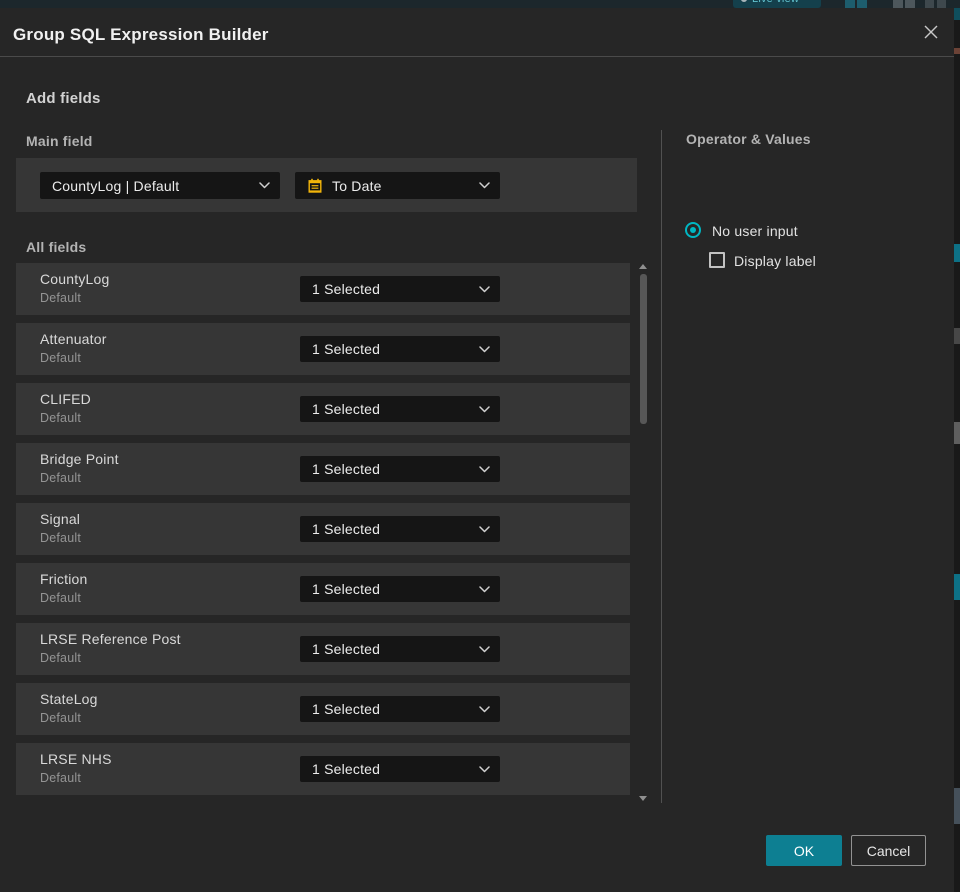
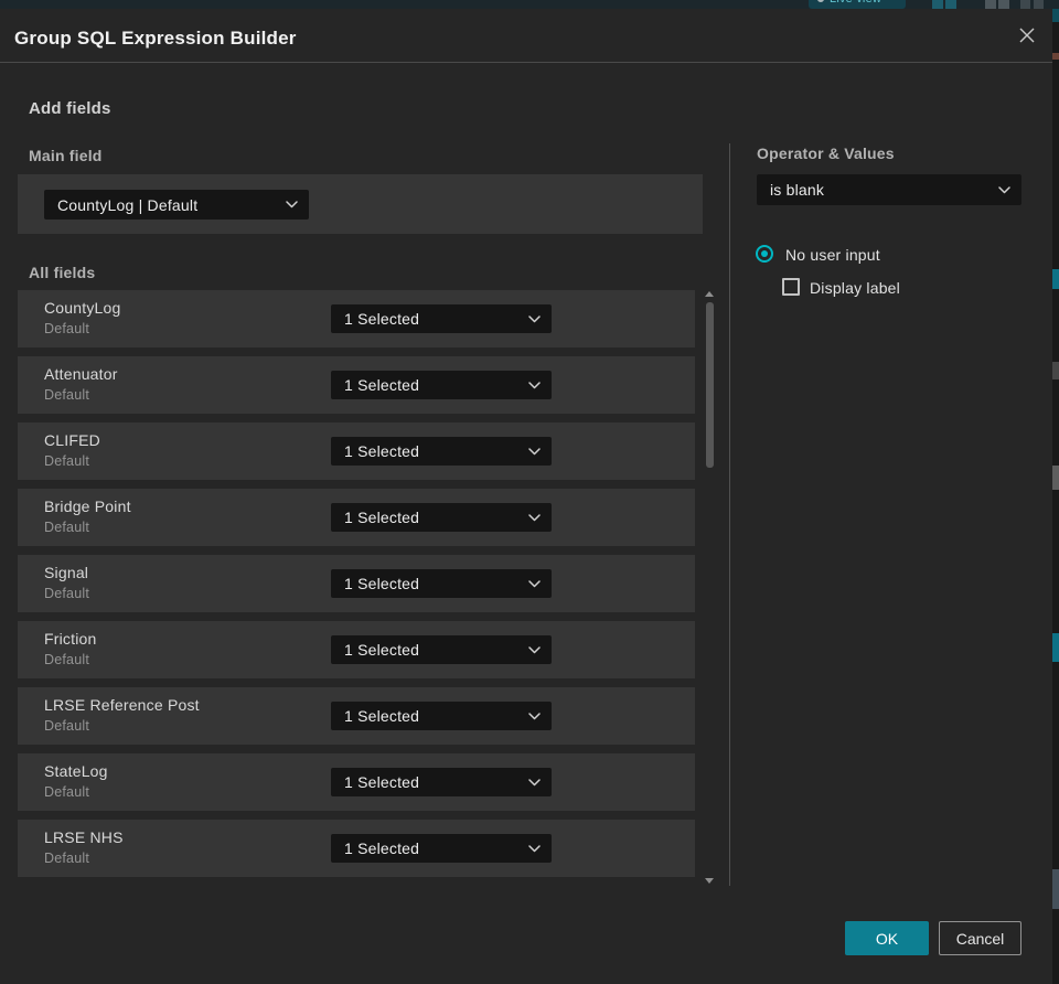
  Group SQL Expression Builder
  Add fields
  Main field
  CountyLog | Default
- To Date
  All fields
  CountyLog
  Default
  1 Selected
  Attenuator
  Default
  1 Selected
  CLIFED
  Default
  1 Selected
  Bridge Point
  Default
  1 Selected
  Signal
  Default
  1 Selected
  Friction
  Default
  1 Selected
  LRSE Reference Post
  Default
  1 Selected
  StateLog
  Default
  1 Selected
  LRSE NHS
  Default
  1 Selected
  Operator & Values
+ is blank
  No user input
  Display label
  OK
  Cancel
